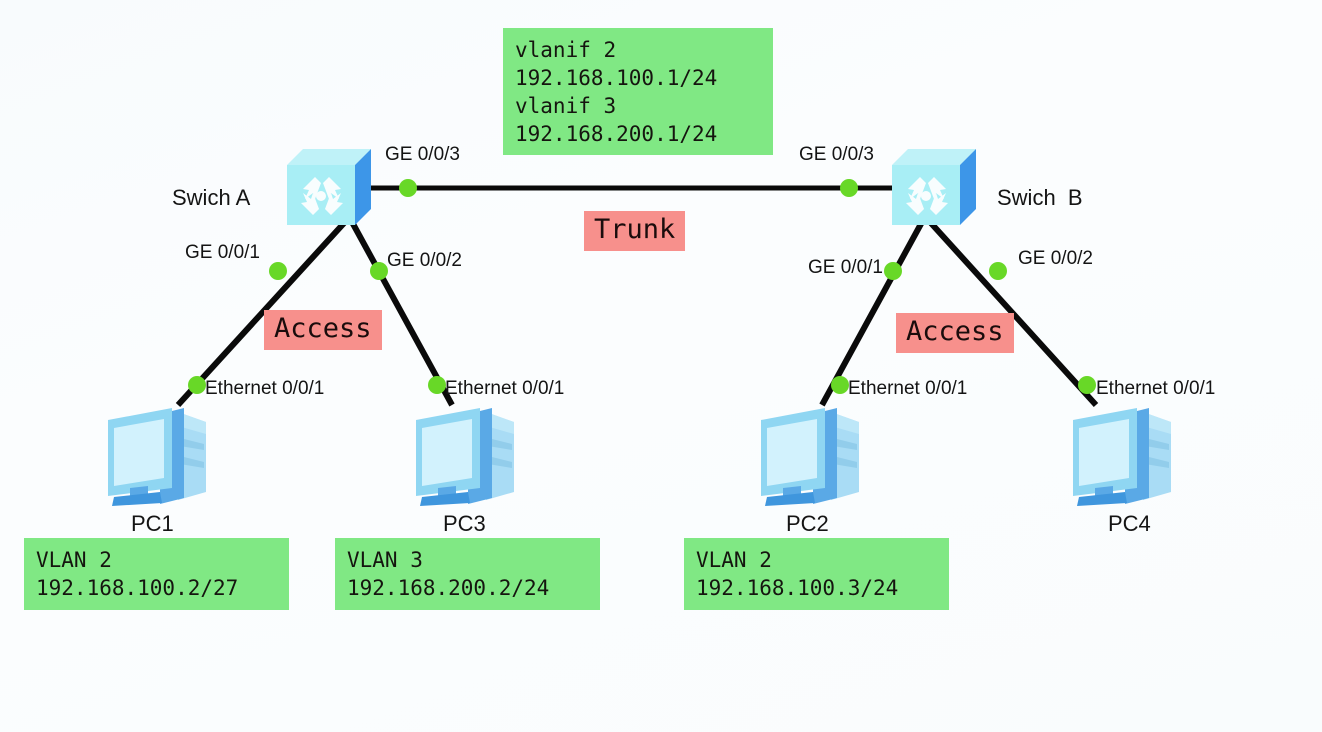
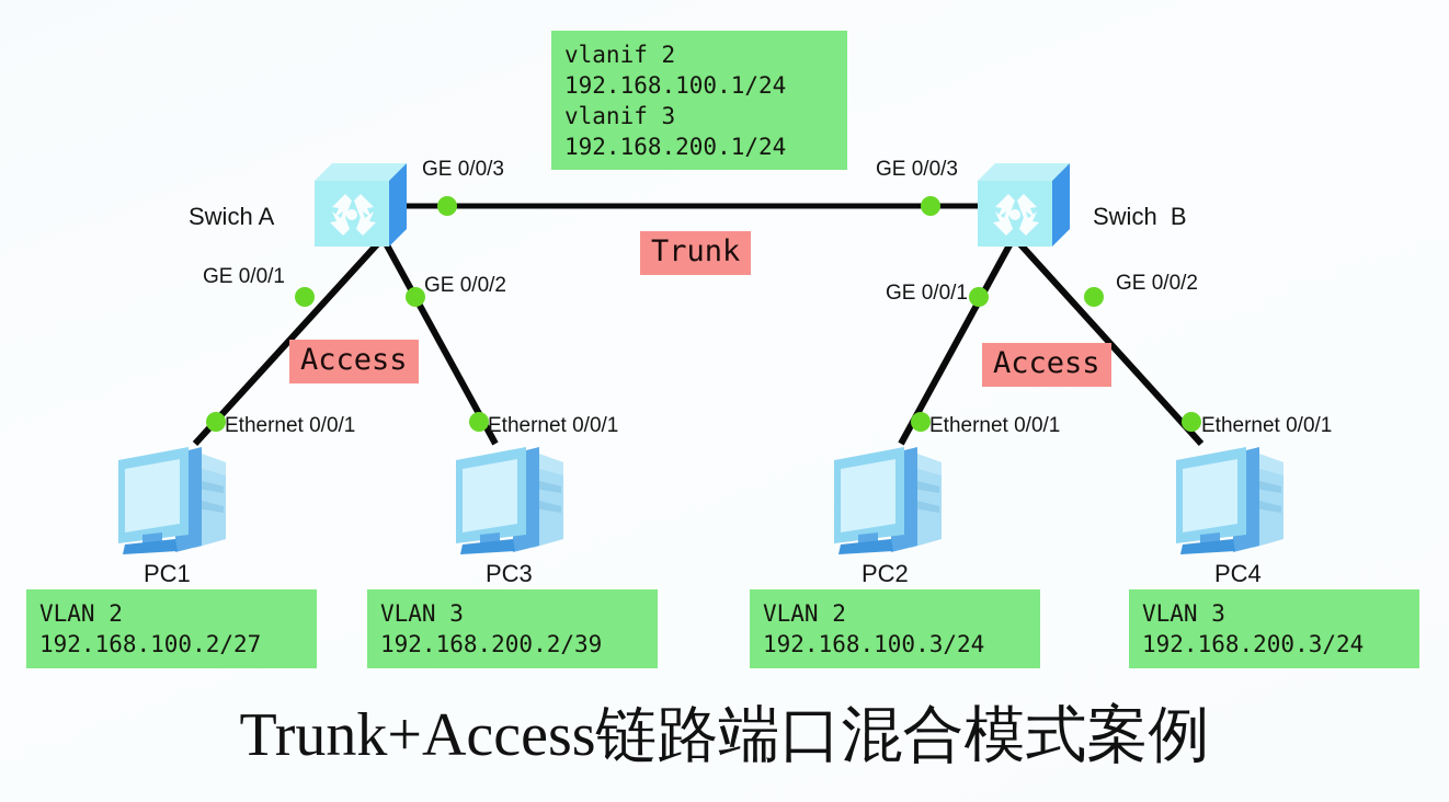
  Swich A
  Swich B
  vlanif 2
  192.168.100.1/24
  vlanif 3
  192.168.200.1/24
  GE 0/0/3
  GE 0/0/3
  GE 0/0/1
  GE 0/0/2
  GE 0/0/1
  GE 0/0/2
  Trunk
  Access
  Access
  PC1
  Ethernet 0/0/1
  VLAN 2 192.168.100.2/27
  PC3
  Ethernet 0/0/1
- VLAN 3 192.168.200.2/24
+ VLAN 3 192.168.200.2/39
  PC2
  Ethernet 0/0/1
  VLAN 2 192.168.100.3/24
  PC4
  Ethernet 0/0/1
+ VLAN 3 192.168.200.3/24
+ Trunk+Access链路端口混合模式案例
